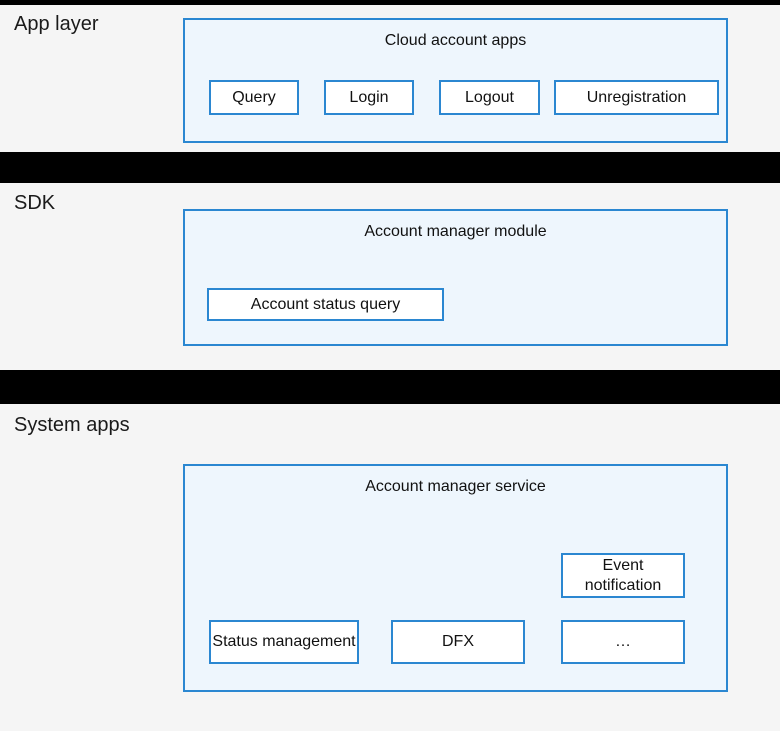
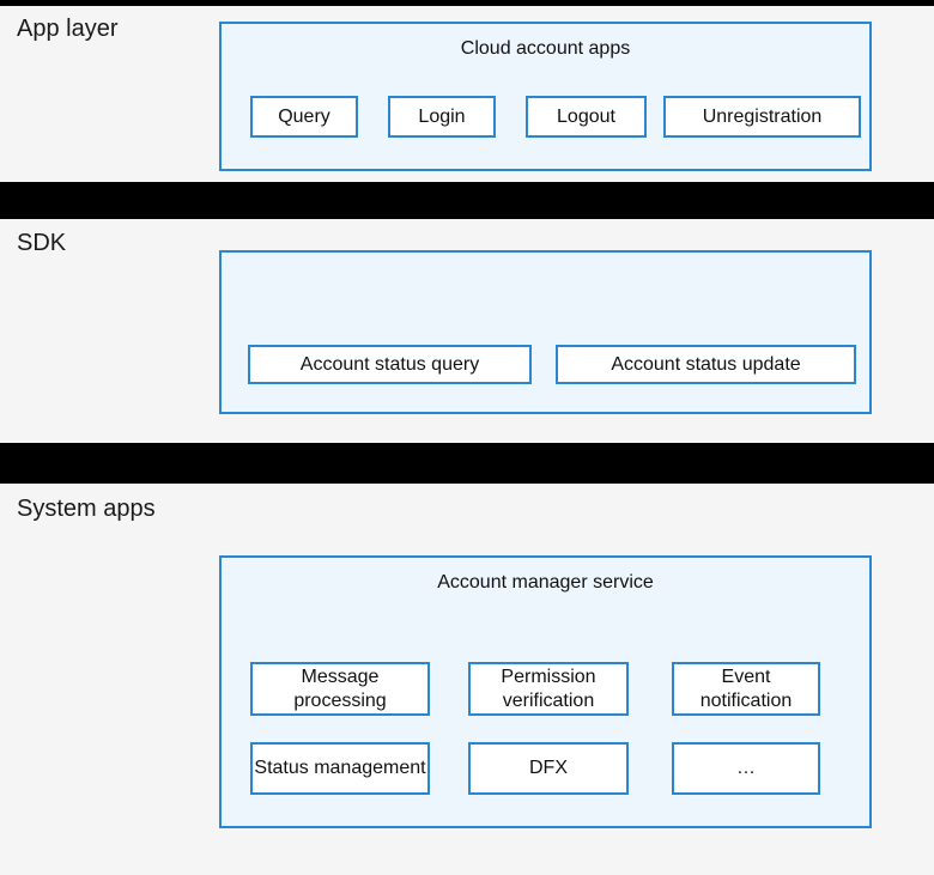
  App layer
  Cloud account apps
  Query
  Login
  Logout
  Unregistration
  SDK
- Account manager module
  Account status query
+ Account status update
  System apps
  Account manager service
+ Message processing
+ Permission verification
  Event notification
  Status management
  DFX
  …
